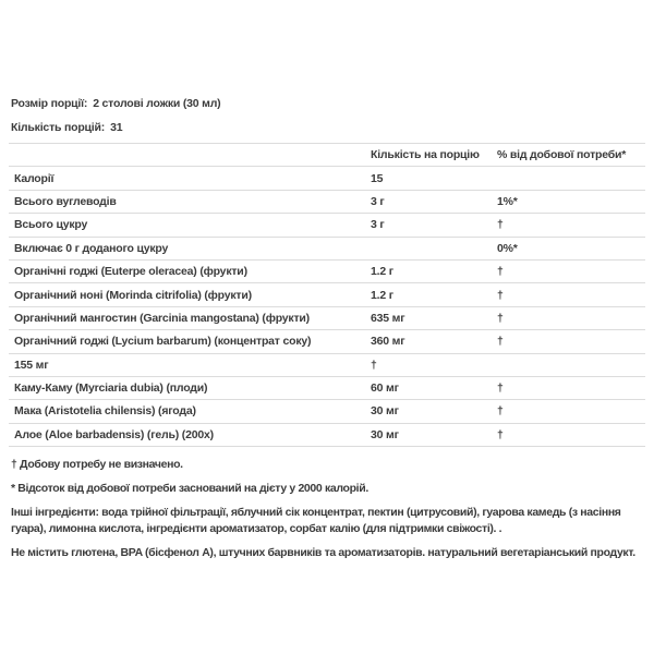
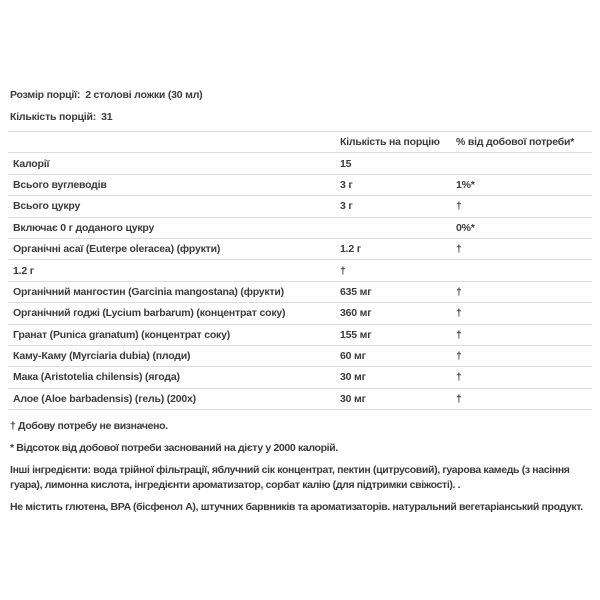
  Розмір порції: 2 столові ложки (30 мл)
  Кількість порцій: 31
  Кількість на порцію
  % від добової потреби*
  Калорії
  15
  Всього вуглеводів
  3 г
  1%*
  Всього цукру
  3 г
  †
  Включає 0 г доданого цукру
  0%*
- Органічні годжі (Euterpe oleracea) (фрукти)
+ Органічні асаї (Euterpe oleracea) (фрукти)
  1.2 г
  †
- Органічний ноні (Morinda citrifolia) (фрукти)
  1.2 г
  †
  Органічний мангостин (Garcinia mangostana) (фрукти)
  635 мг
  †
  Органічний годжі (Lycium barbarum) (концентрат соку)
  360 мг
  †
+ Гранат (Punica granatum) (концентрат соку)
  155 мг
  †
  Каму-Каму (Myrciaria dubia) (плоди)
  60 мг
  †
  Мака (Aristotelia chilensis) (ягода)
  30 мг
  †
  Алое (Aloe barbadensis) (гель) (200x)
  30 мг
  †
  † Добову потребу не визначено.
  * Відсоток від добової потреби заснований на дієту у 2000 калорій.
  Інші інгредієнти: вода трійної фільтрації, яблучний сік концентрат, пектин (цитрусовий), гуарова камедь (з насіння гуара), лимонна кислота, інгредієнти ароматизатор, сорбат калію (для підтримки свіжості). .
  Не містить глютена, BPA (бісфенол А), штучних барвників та ароматизаторів. натуральний вегетаріанський продукт.
